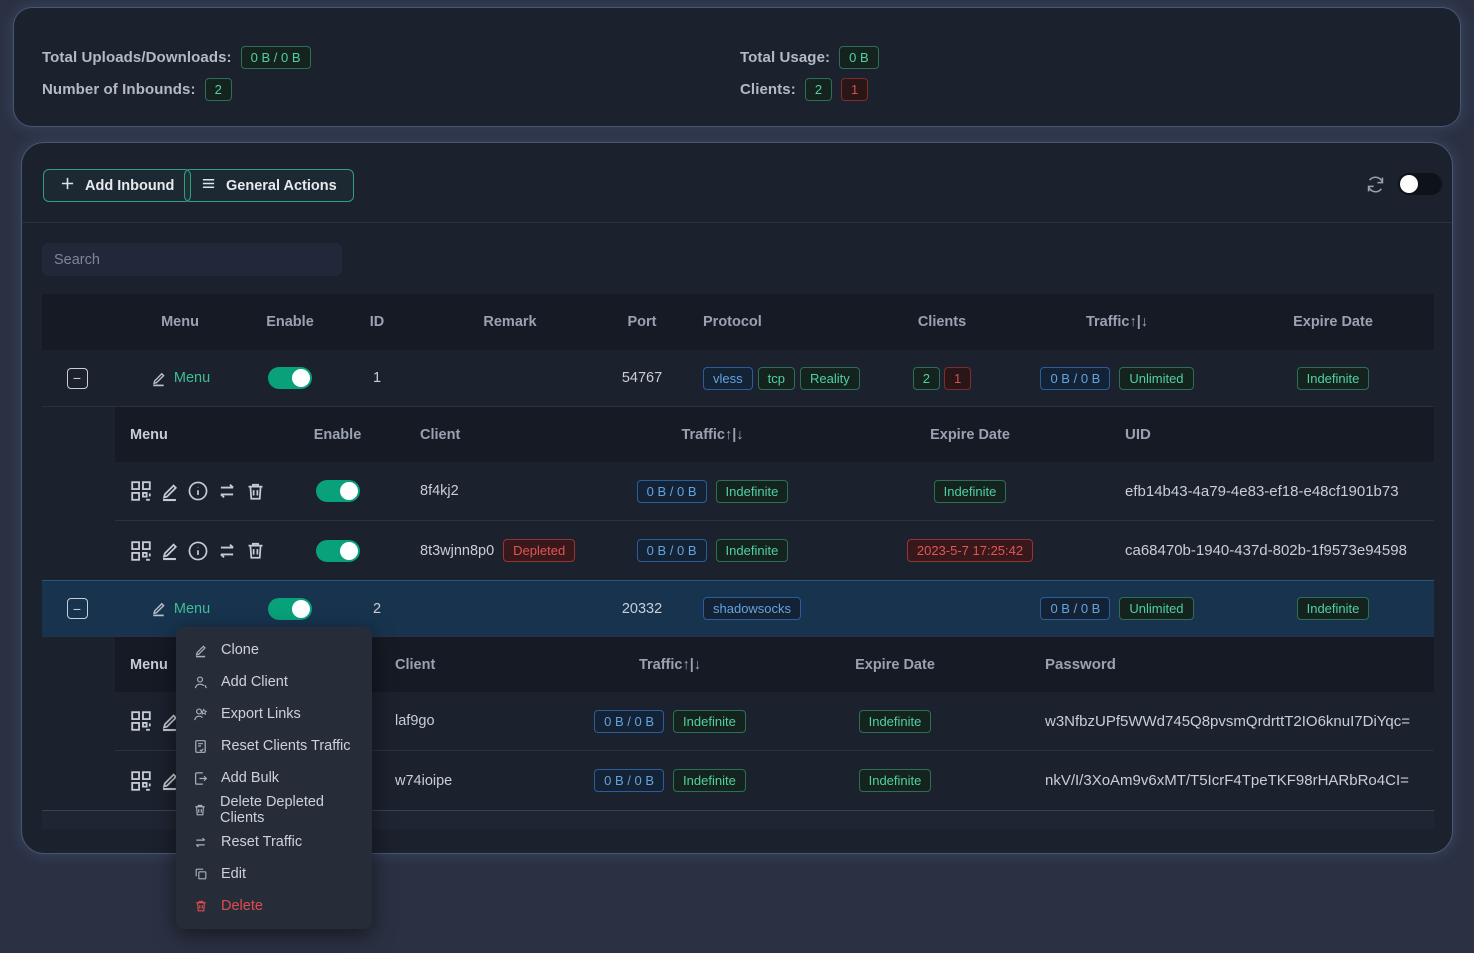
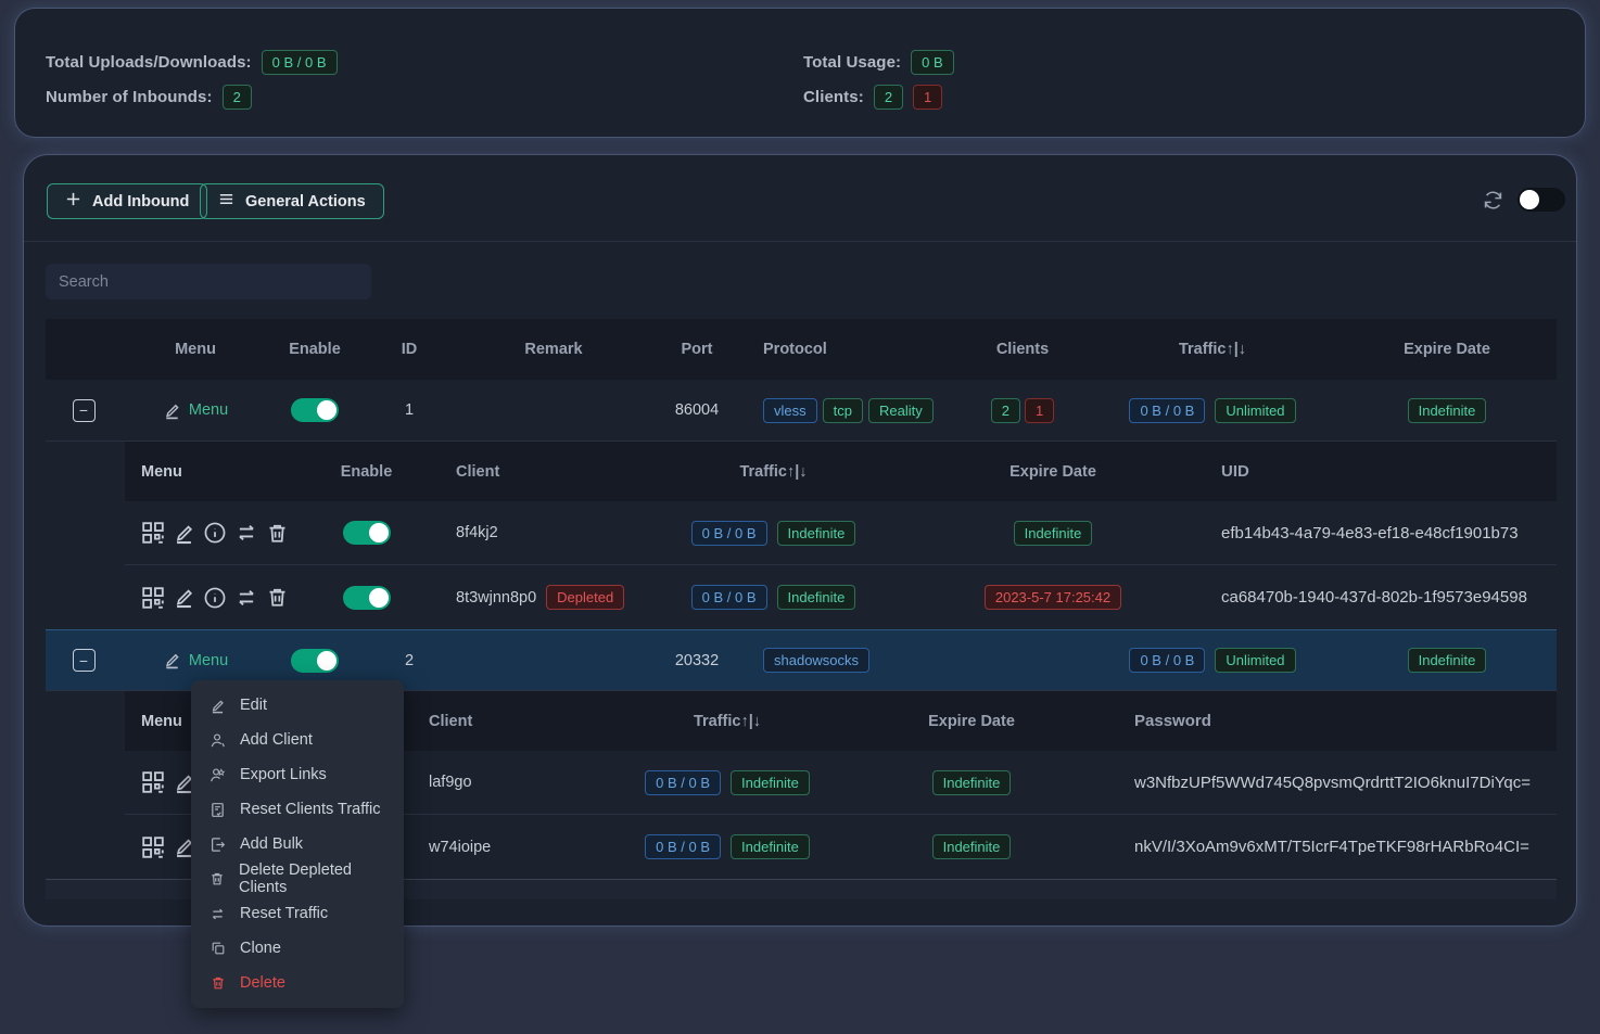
  Total Uploads/Downloads:
  0 B / 0 B
  Number of Inbounds:
  2
  Total Usage:
  0 B
  Clients:
  2
  1
  Add Inbound
  General Actions
  Search
  Menu
  Enable
  ID
  Remark
  Port
  Protocol
  Clients
  Traffic↑|↓
  Expire Date
  −
  Menu
  1
- 54767
+ 86004
  vless
  tcp
  Reality
  2
  1
  0 B / 0 B
  Unlimited
  Indefinite
  Menu
  Enable
  Client
  Traffic↑|↓
  Expire Date
  UID
  8f4kj2
  0 B / 0 B
  Indefinite
  Indefinite
  efb14b43-4a79-4e83-ef18-e48cf1901b73
  8t3wjnn8p0
  Depleted
  0 B / 0 B
  Indefinite
  2023-5-7 17:25:42
  ca68470b-1940-437d-802b-1f9573e94598
  −
  Menu
  2
  20332
  shadowsocks
  0 B / 0 B
  Unlimited
  Indefinite
  Menu
  Client
  Traffic↑|↓
  Expire Date
  Password
  laf9go
  0 B / 0 B
  Indefinite
  Indefinite
  w3NfbzUPf5WWd745Q8pvsmQrdrttT2IO6knuI7DiYqc=
  w74ioipe
  0 B / 0 B
  Indefinite
  Indefinite
  nkV/I/3XoAm9v6xMT/T5IcrF4TpeTKF98rHARbRo4CI=
- Clone
+ Edit
  Add Client
  Export Links
  Reset Clients Traffic
  Add Bulk
  Delete Depleted Clients
  Reset Traffic
- Edit
+ Clone
  Delete
